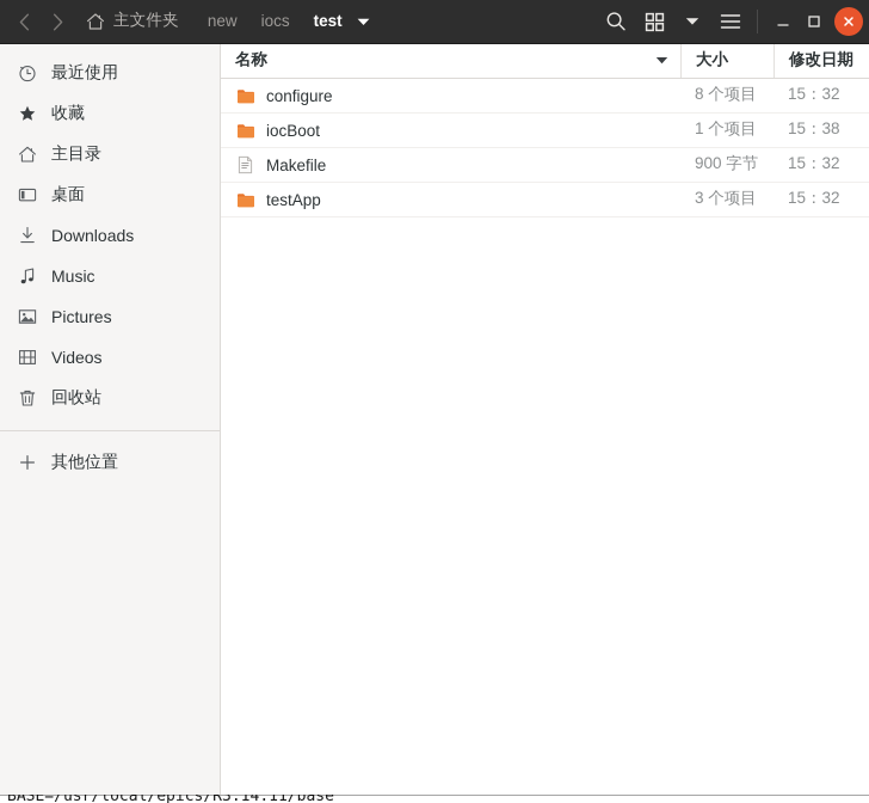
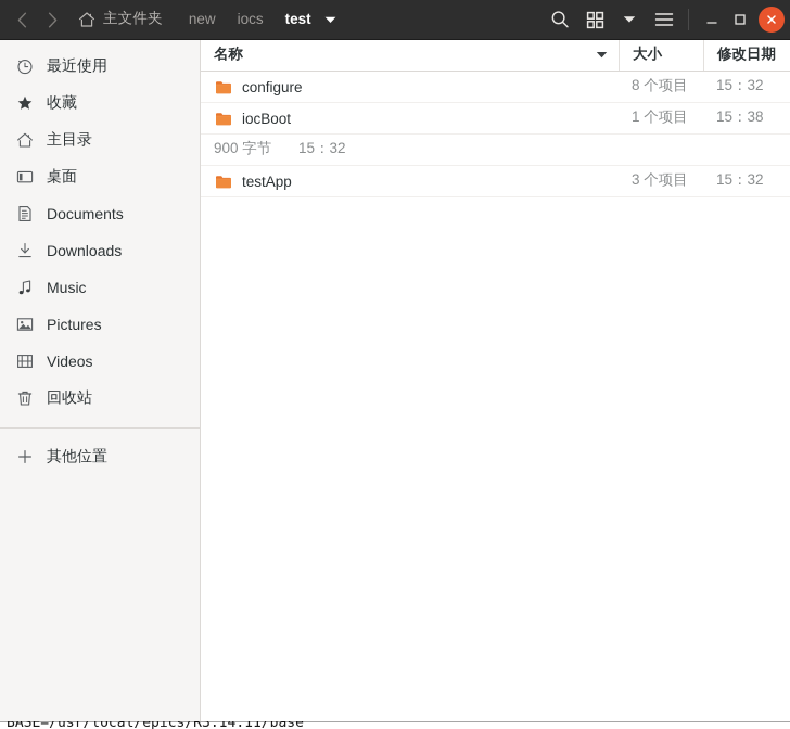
  BASE=/usr/local/epics/R3.14.11/base
  主文件夹
  new
  iocs
  test
  最近使用
  收藏
  主目录
  桌面
+ Documents
  Downloads
  Music
  Pictures
  Videos
  回收站
  其他位置
  名称
  大小
  修改日期
  configure
  8 个项目
  15：32
  iocBoot
  1 个项目
  15：38
- Makefile
  900 字节
  15：32
  testApp
  3 个项目
  15：32
